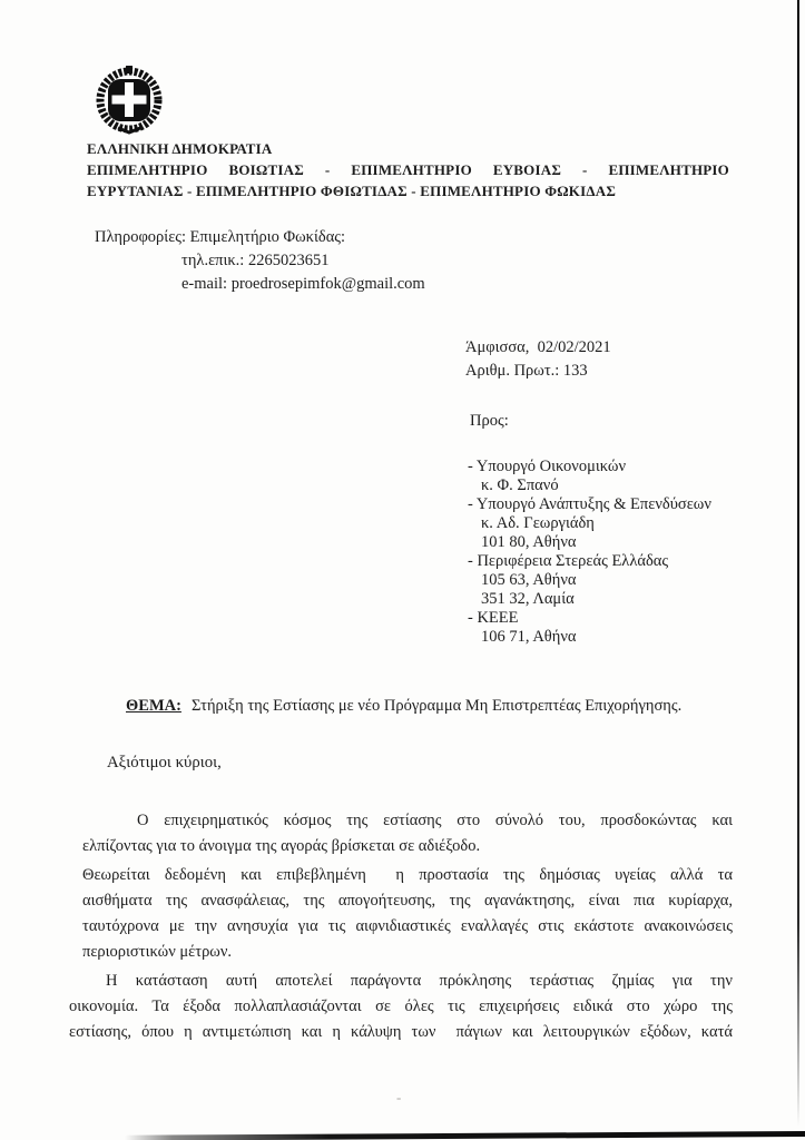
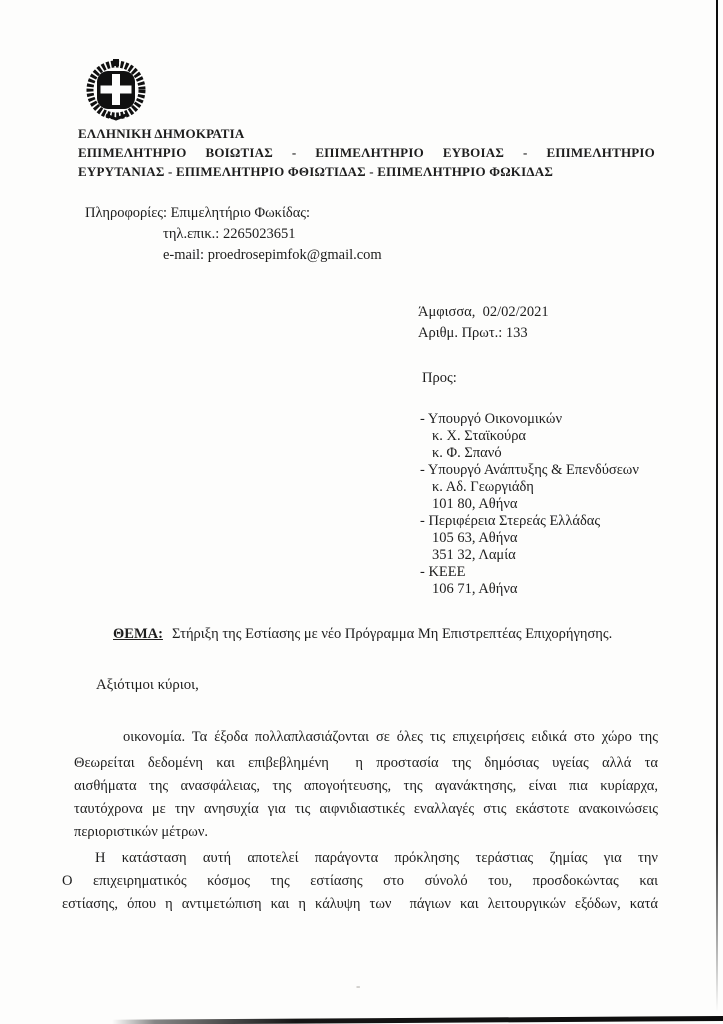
  ΕΛΛΗΝΙΚΗ ΔΗΜΟΚΡΑΤΙΑ
  ΕΠΙΜΕΛΗΤΗΡΙΟ ΒΟΙΩΤΙΑΣ - ΕΠΙΜΕΛΗΤΗΡΙΟ ΕΥΒΟΙΑΣ - ΕΠΙΜΕΛΗΤΗΡΙΟ
  ΕΥΡΥΤΑΝΙΑΣ - ΕΠΙΜΕΛΗΤΗΡΙΟ ΦΘΙΩΤΙΔΑΣ - ΕΠΙΜΕΛΗΤΗΡΙΟ ΦΩΚΙΔΑΣ
  Πληροφορίες: Επιμελητήριο Φωκίδας:
  τηλ.επικ.: 2265023651
  e-mail: proedrosepimfok@gmail.com
  Άμφισσα, 02/02/2021
  Αριθμ. Πρωτ.: 133
  Προς:
  - Υπουργό Οικονομικών
+ κ. Χ. Σταϊκούρα
  κ. Φ. Σπανό
  - Υπουργό Ανάπτυξης & Επενδύσεων
  κ. Αδ. Γεωργιάδη
  101 80, Αθήνα
  - Περιφέρεια Στερεάς Ελλάδας
  105 63, Αθήνα
  351 32, Λαμία
  - ΚΕΕΕ
  106 71, Αθήνα
  ΘΕΜΑ: Στήριξη της Εστίασης με νέο Πρόγραμμα Μη Επιστρεπτέας Επιχορήγησης.
  Αξιότιμοι κύριοι,
- Ο επιχειρηματικός κόσμος της εστίασης στο σύνολό του, προσδοκώντας και
+ οικονομία. Τα έξοδα πολλαπλασιάζονται σε όλες τις επιχειρήσεις ειδικά στο χώρο της
- ελπίζοντας για το άνοιγμα της αγοράς βρίσκεται σε αδιέξοδο.
  Θεωρείται δεδομένη και επιβεβλημένη η προστασία της δημόσιας υγείας αλλά τα
  αισθήματα της ανασφάλειας, της απογοήτευσης, της αγανάκτησης, είναι πια κυρίαρχα,
  ταυτόχρονα με την ανησυχία για τις αιφνιδιαστικές εναλλαγές στις εκάστοτε ανακοινώσεις
  περιοριστικών μέτρων.
  Η κατάσταση αυτή αποτελεί παράγοντα πρόκλησης τεράστιας ζημίας για την
- οικονομία. Τα έξοδα πολλαπλασιάζονται σε όλες τις επιχειρήσεις ειδικά στο χώρο της
+ Ο επιχειρηματικός κόσμος της εστίασης στο σύνολό του, προσδοκώντας και
  εστίασης, όπου η αντιμετώπιση και η κάλυψη των πάγιων και λειτουργικών εξόδων, κατά
  -
